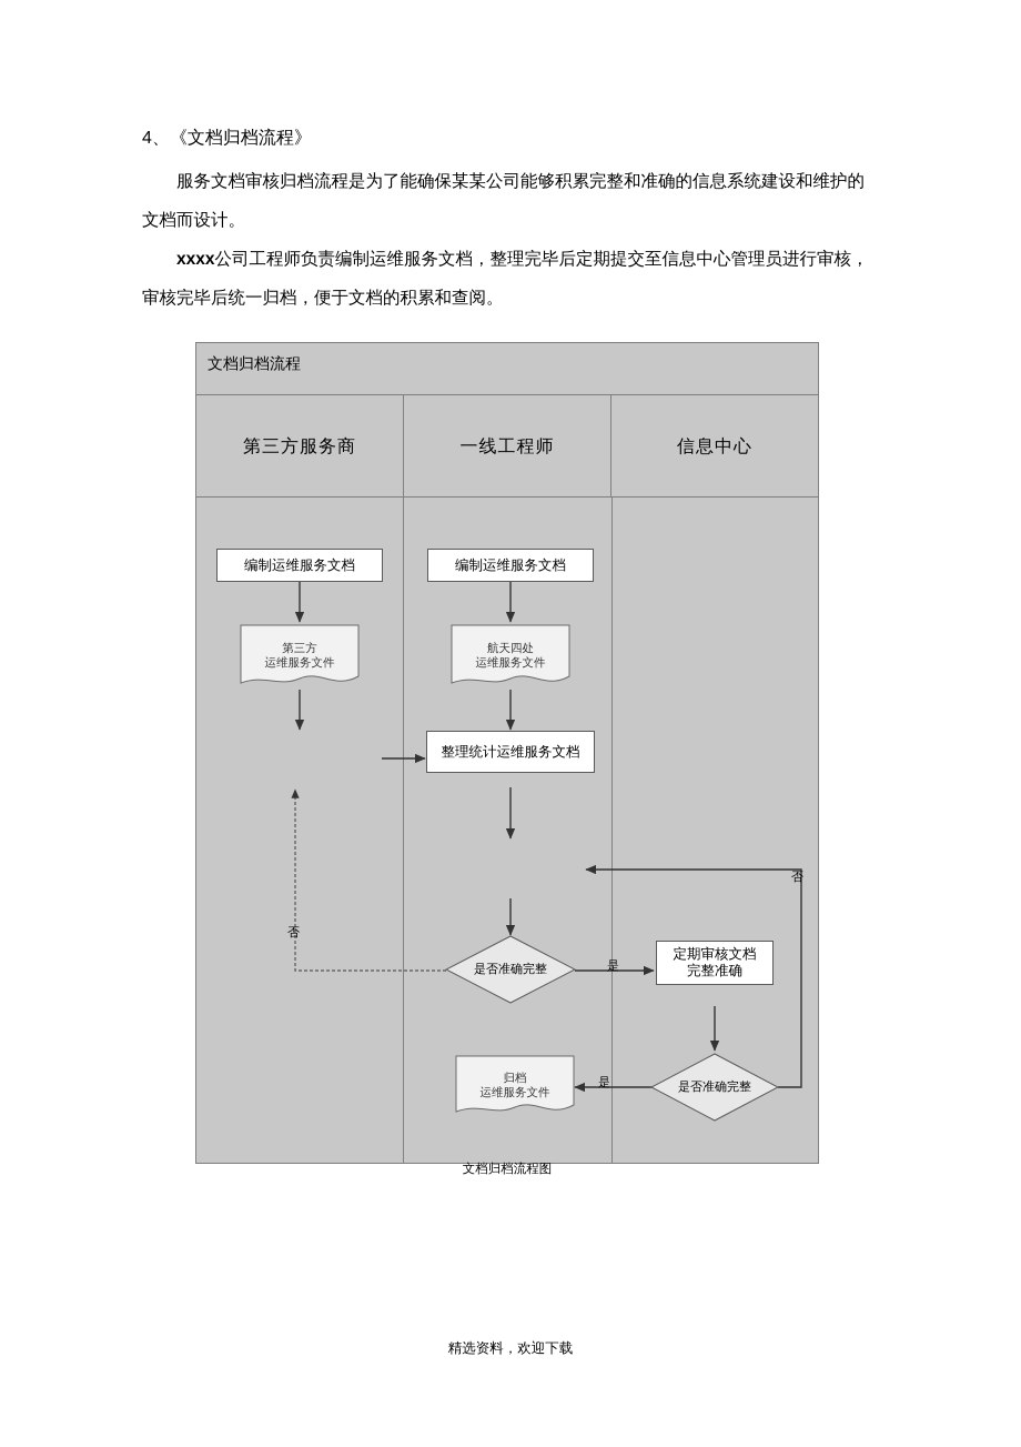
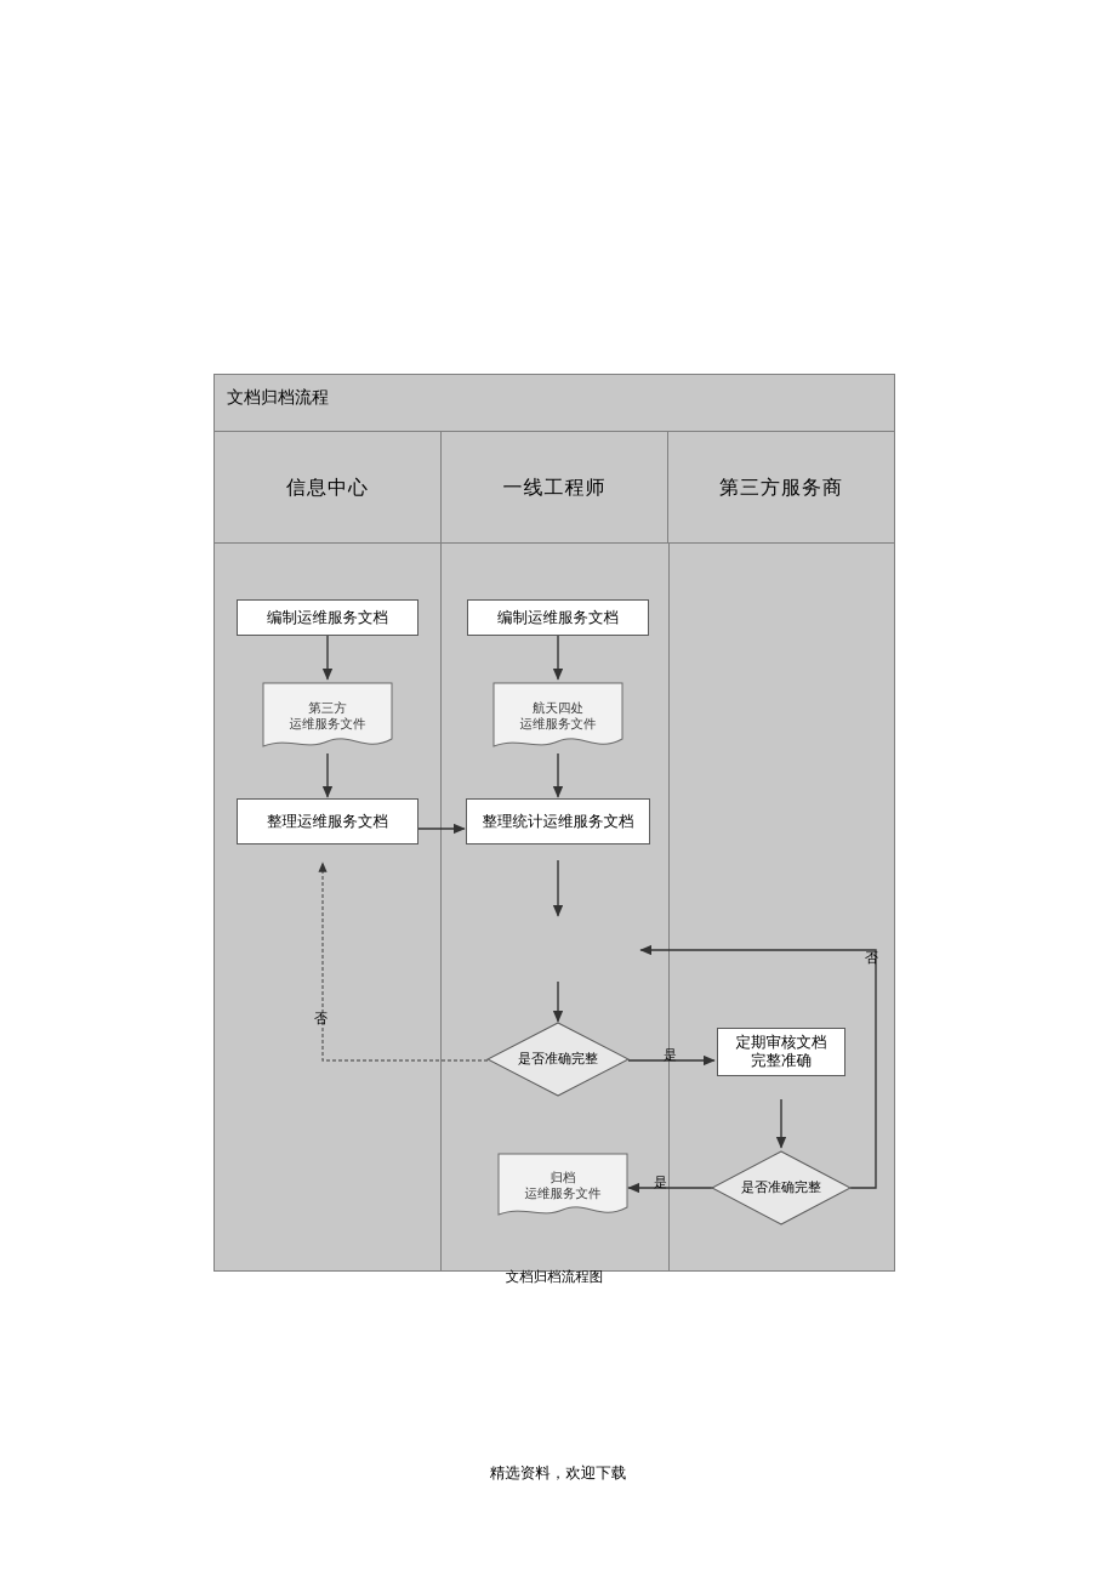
- 4、《文档归档流程》
- 服务文档审核归档流程是为了能确保某某公司能够积累完整和准确的信息系统建设和维护的文档而设计。
- xxxx公司工程师负责编制运维服务文档，整理完毕后定期提交至信息中心管理员进行审核，审核完毕后统一归档，便于文档的积累和查阅。
  文档归档流程
- 第三方服务商
+ 信息中心
  一线工程师
- 信息中心
+ 第三方服务商
  编制运维服务文档
  第三方
  运维服务文件
+ 整理运维服务文档
  编制运维服务文档
  航天四处
  运维服务文件
  整理统计运维服务文档
  是否准确完整
  归档
  运维服务文件
  定期审核文档
  完整准确
  是否准确完整
  否
  是
  否
  是
  文档归档流程图
  精选资料，欢迎下载
